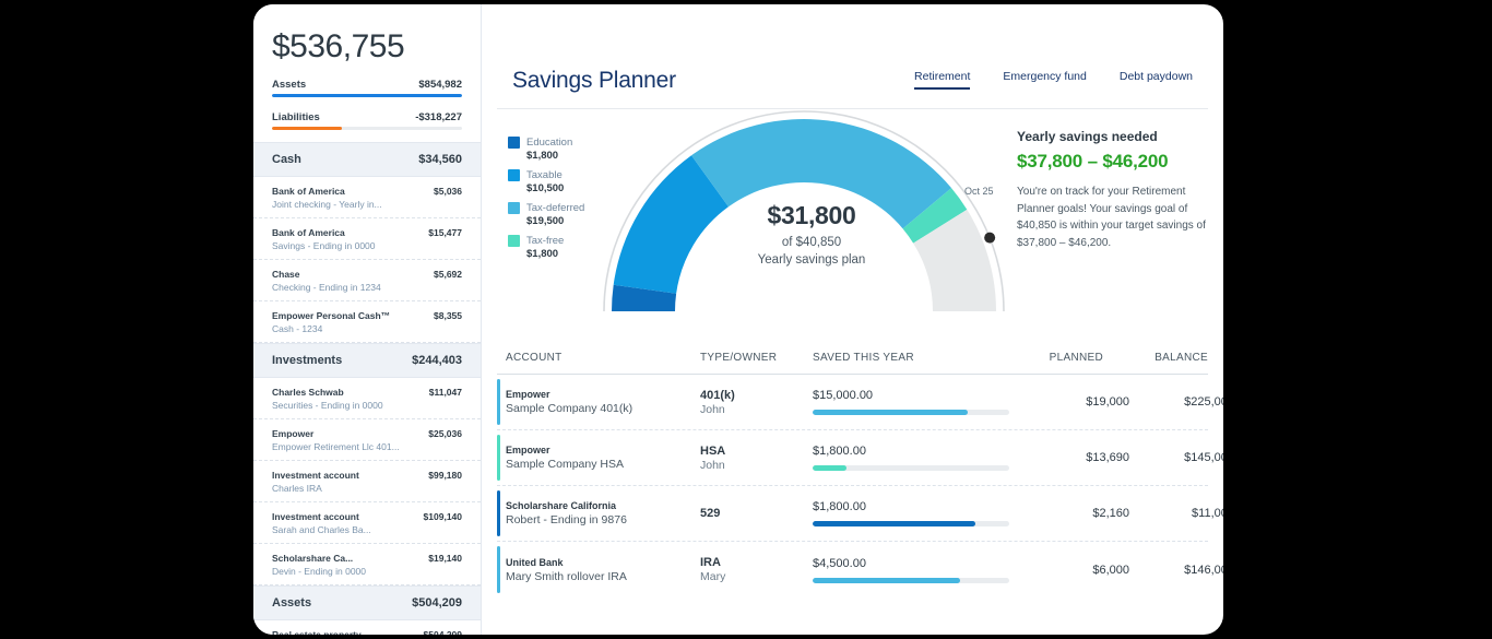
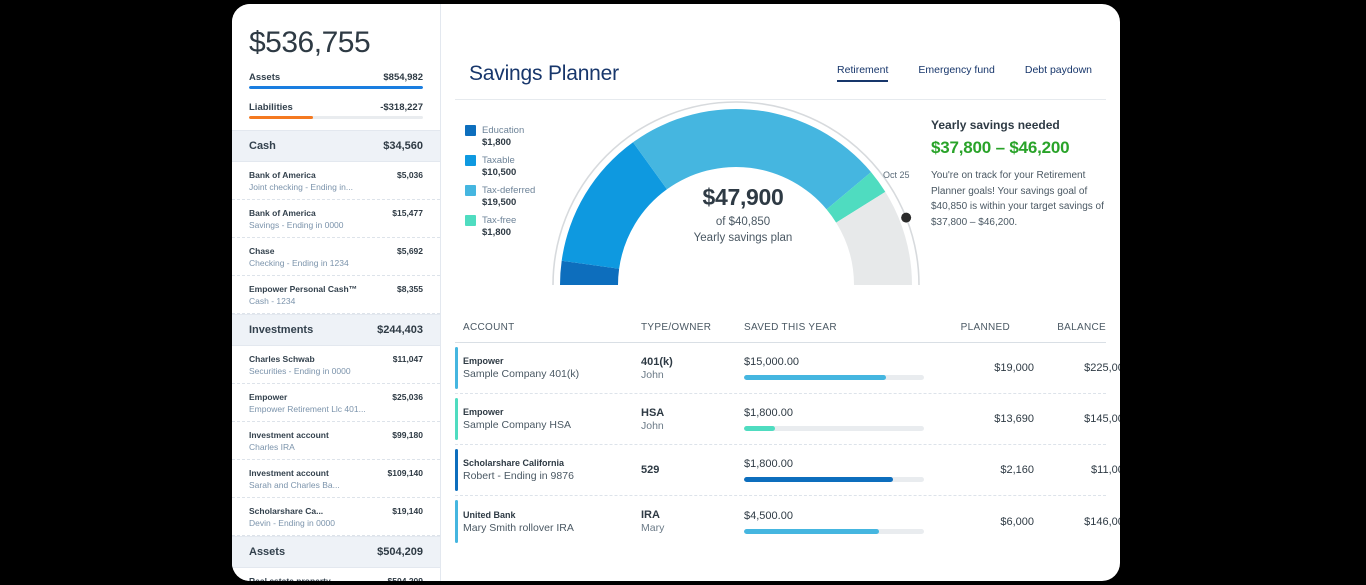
  $536,755
  Assets
  $854,982
  Liabilities
  -$318,227
  Cash
  $34,560
  Bank of America
  $5,036
- Joint checking - Yearly in...
+ Joint checking - Ending in...
  Bank of America
  $15,477
  Savings - Ending in 0000
  Chase
  $5,692
  Checking - Ending in 1234
  Empower Personal Cash™
  $8,355
  Cash - 1234
  Investments
  $244,403
  Charles Schwab
  $11,047
  Securities - Ending in 0000
  Empower
  $25,036
  Empower Retirement Llc 401...
  Investment account
  $99,180
  Charles IRA
  Investment account
  $109,140
  Sarah and Charles Ba...
  Scholarshare Ca...
  $19,140
  Devin - Ending in 0000
  Assets
  $504,209
  Savings Planner
  Retirement
  Emergency fund
  Debt paydown
  Education
  $1,800
  Taxable
  $10,500
  Tax-deferred
  $19,500
  Tax-free
  $1,800
- $31,800
+ $47,900
  of $40,850
  Yearly savings plan
  Oct 25
  Yearly savings needed
  $37,800 – $46,200
  You're on track for your Retirement Planner goals! Your savings goal of $40,850 is within your target savings of $37,800 – $46,200.
  ACCOUNT
  TYPE/OWNER
  SAVED THIS YEAR
  PLANNED
  BALANCE
  Empower
  Sample Company 401(k)
  401(k)
  John
  $15,000.00
  $19,000
  $225,0
  Empower
  Sample Company HSA
  HSA
  John
  $1,800.00
  $13,690
  $145,0
  Scholarshare California
  Robert - Ending in 9876
  529
  $1,800.00
  $2,160
  $11,0
  United Bank
  Mary Smith rollover IRA
  IRA
  Mary
  $4,500.00
  $6,000
  $146,0
